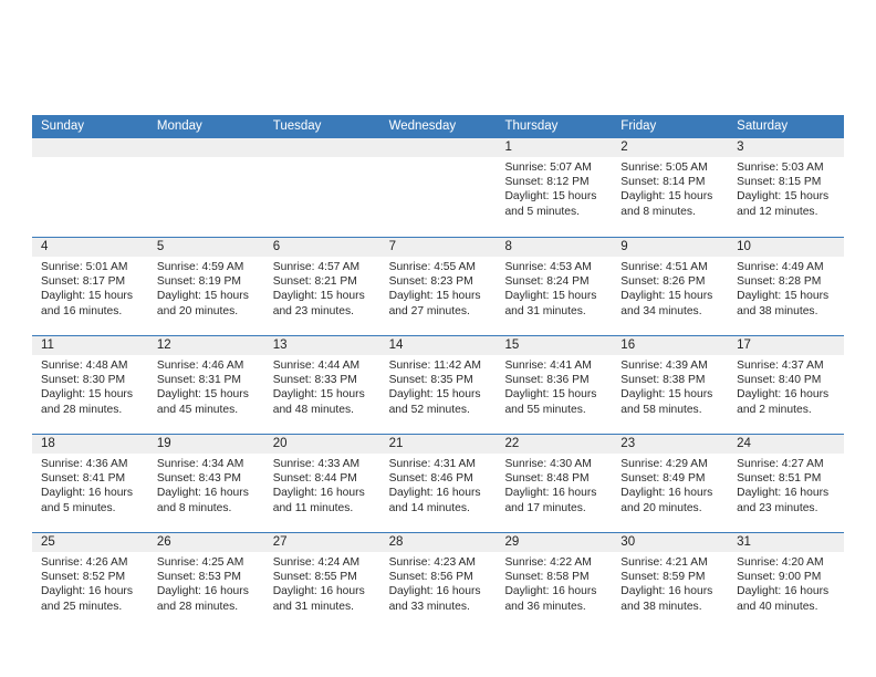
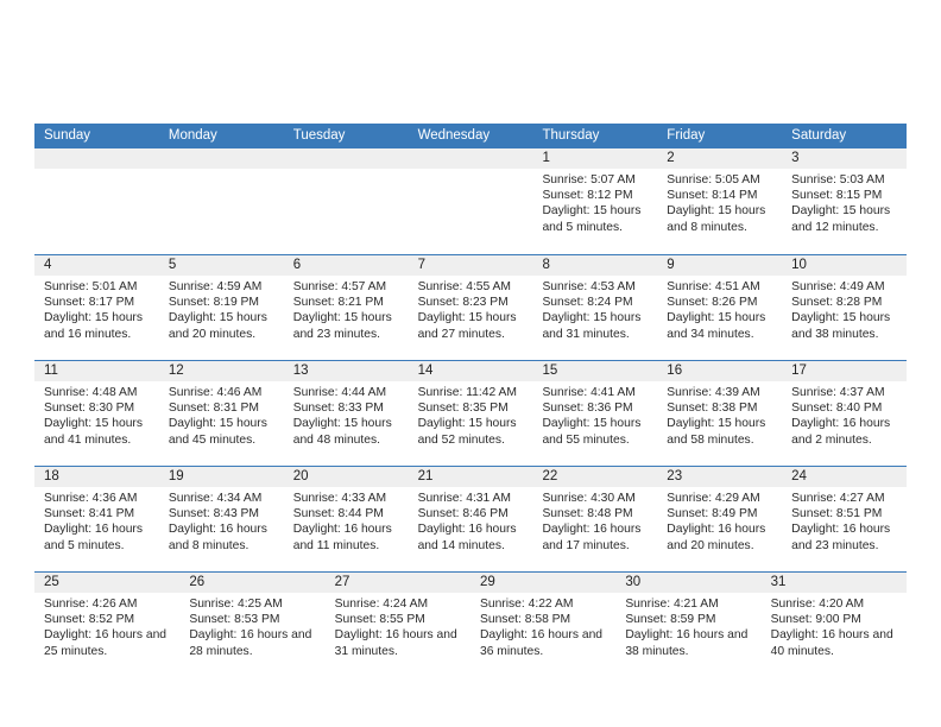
  Sunday
  Monday
  Tuesday
  Wednesday
  Thursday
  Friday
  Saturday
  1
  Sunrise: 5:07 AM
  Sunset: 8:12 PM
  Daylight: 15 hours and 5 minutes.
  2
  Sunrise: 5:05 AM
  Sunset: 8:14 PM
  Daylight: 15 hours and 8 minutes.
  3
  Sunrise: 5:03 AM
  Sunset: 8:15 PM
  Daylight: 15 hours and 12 minutes.
  4
  Sunrise: 5:01 AM
  Sunset: 8:17 PM
  Daylight: 15 hours and 16 minutes.
  5
  Sunrise: 4:59 AM
  Sunset: 8:19 PM
  Daylight: 15 hours and 20 minutes.
  6
  Sunrise: 4:57 AM
  Sunset: 8:21 PM
  Daylight: 15 hours and 23 minutes.
  7
  Sunrise: 4:55 AM
  Sunset: 8:23 PM
  Daylight: 15 hours and 27 minutes.
  8
  Sunrise: 4:53 AM
  Sunset: 8:24 PM
  Daylight: 15 hours and 31 minutes.
  9
  Sunrise: 4:51 AM
  Sunset: 8:26 PM
  Daylight: 15 hours and 34 minutes.
  10
  Sunrise: 4:49 AM
  Sunset: 8:28 PM
  Daylight: 15 hours and 38 minutes.
  11
  Sunrise: 4:48 AM
  Sunset: 8:30 PM
- Daylight: 15 hours and 28 minutes.
+ Daylight: 15 hours and 41 minutes.
  12
  Sunrise: 4:46 AM
  Sunset: 8:31 PM
  Daylight: 15 hours and 45 minutes.
  13
  Sunrise: 4:44 AM
  Sunset: 8:33 PM
  Daylight: 15 hours and 48 minutes.
  14
  Sunrise: 11:42 AM
  Sunset: 8:35 PM
  Daylight: 15 hours and 52 minutes.
  15
  Sunrise: 4:41 AM
  Sunset: 8:36 PM
  Daylight: 15 hours and 55 minutes.
  16
  Sunrise: 4:39 AM
  Sunset: 8:38 PM
  Daylight: 15 hours and 58 minutes.
  17
  Sunrise: 4:37 AM
  Sunset: 8:40 PM
  Daylight: 16 hours and 2 minutes.
  18
  Sunrise: 4:36 AM
  Sunset: 8:41 PM
  Daylight: 16 hours and 5 minutes.
  19
  Sunrise: 4:34 AM
  Sunset: 8:43 PM
  Daylight: 16 hours and 8 minutes.
  20
  Sunrise: 4:33 AM
  Sunset: 8:44 PM
  Daylight: 16 hours and 11 minutes.
  21
  Sunrise: 4:31 AM
  Sunset: 8:46 PM
  Daylight: 16 hours and 14 minutes.
  22
  Sunrise: 4:30 AM
  Sunset: 8:48 PM
  Daylight: 16 hours and 17 minutes.
  23
  Sunrise: 4:29 AM
  Sunset: 8:49 PM
  Daylight: 16 hours and 20 minutes.
  24
  Sunrise: 4:27 AM
  Sunset: 8:51 PM
  Daylight: 16 hours and 23 minutes.
  25
  Sunrise: 4:26 AM
  Sunset: 8:52 PM
  Daylight: 16 hours and 25 minutes.
  26
  Sunrise: 4:25 AM
  Sunset: 8:53 PM
  Daylight: 16 hours and 28 minutes.
  27
  Sunrise: 4:24 AM
  Sunset: 8:55 PM
  Daylight: 16 hours and 31 minutes.
- 28
- Sunrise: 4:23 AM
- Sunset: 8:56 PM
- Daylight: 16 hours and 33 minutes.
  29
  Sunrise: 4:22 AM
  Sunset: 8:58 PM
  Daylight: 16 hours and 36 minutes.
  30
  Sunrise: 4:21 AM
  Sunset: 8:59 PM
  Daylight: 16 hours and 38 minutes.
  31
  Sunrise: 4:20 AM
  Sunset: 9:00 PM
  Daylight: 16 hours and 40 minutes.
